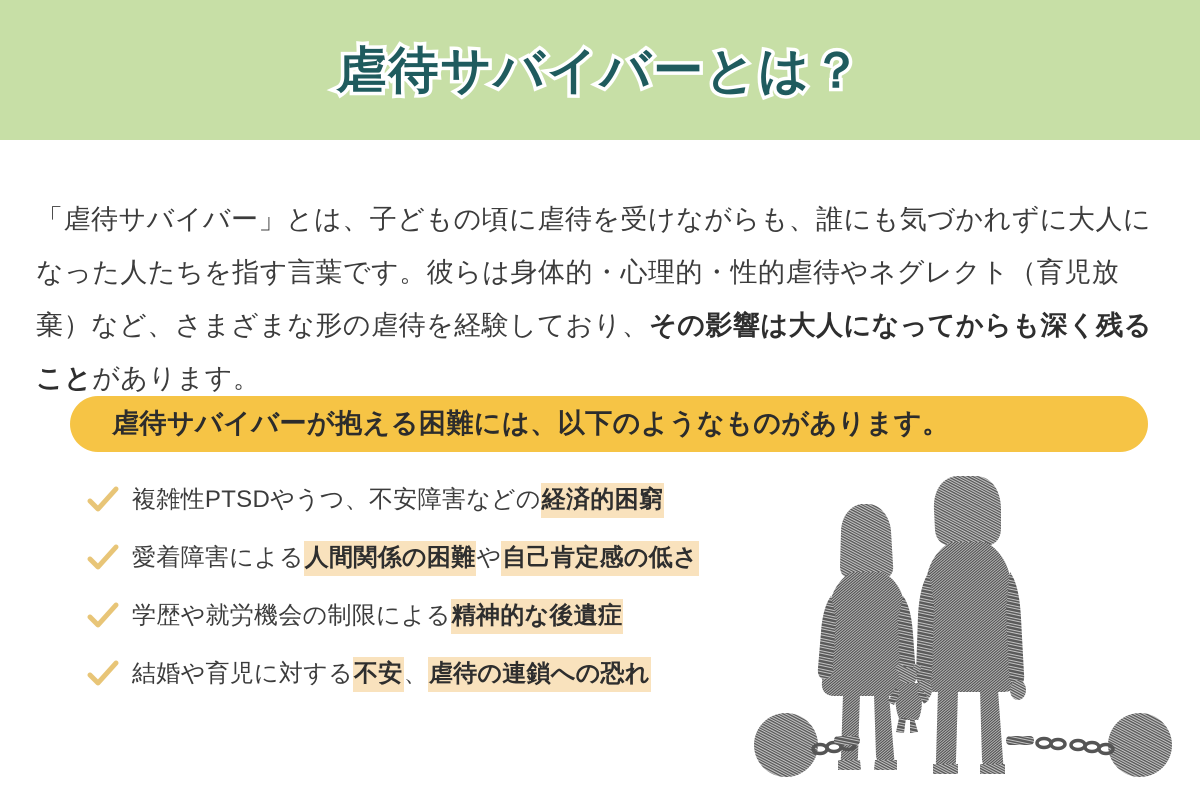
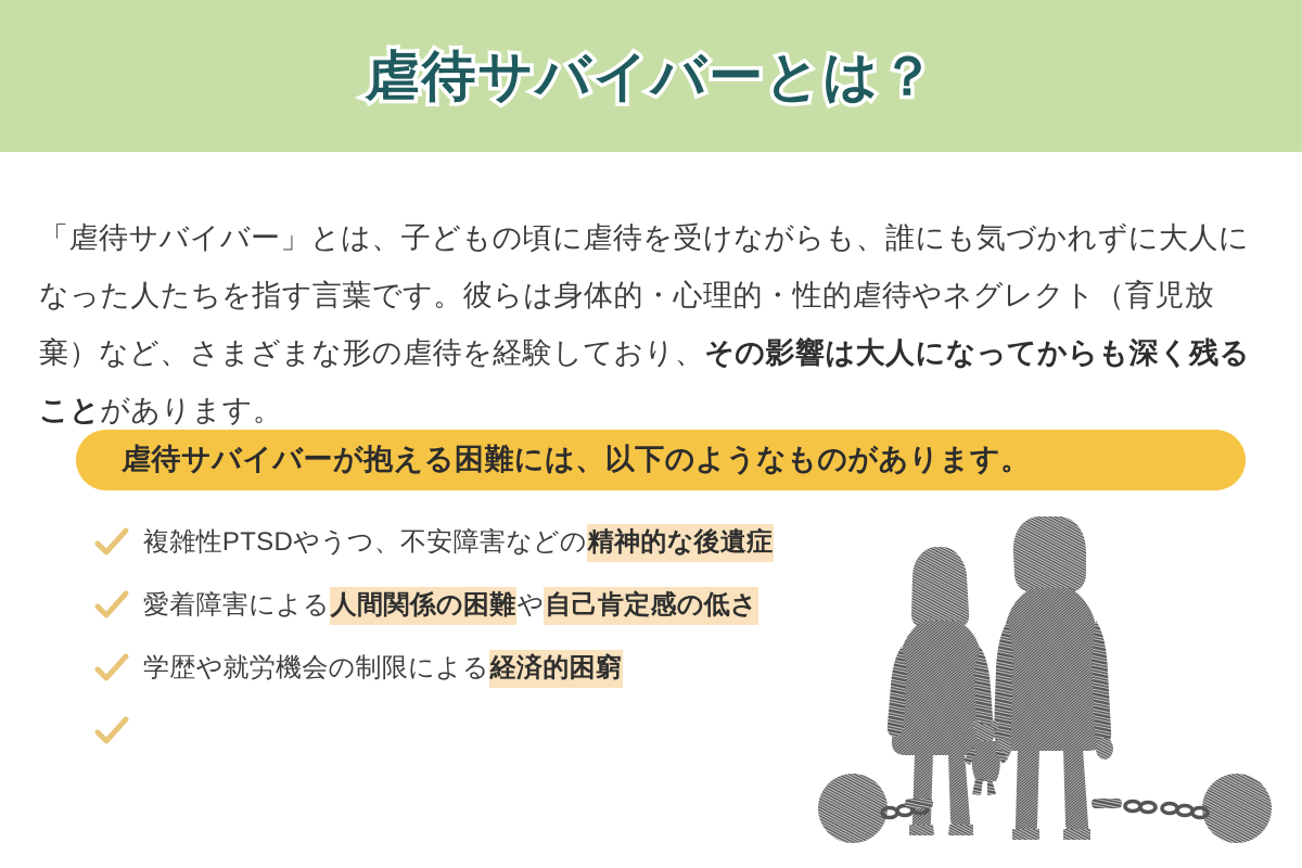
  虐待サバイバーとは？
  「虐待サバイバー」とは、子どもの頃に虐待を受けながらも、誰にも気づかれずに大人になった人たちを指す言葉です。彼らは身体的・心理的・性的虐待やネグレクト（育児放棄）など、さまざまな形の虐待を経験しており、その影響は大人になってからも深く残ることがあります。
  虐待サバイバーが抱える困難には、以下のようなものがあります。
- 複雑性PTSDやうつ、不安障害などの経済的困窮
+ 複雑性PTSDやうつ、不安障害などの精神的な後遺症
  愛着障害による人間関係の困難や自己肯定感の低さ
- 学歴や就労機会の制限による精神的な後遺症
+ 学歴や就労機会の制限による経済的困窮
- 結婚や育児に対する不安、虐待の連鎖への恐れ
